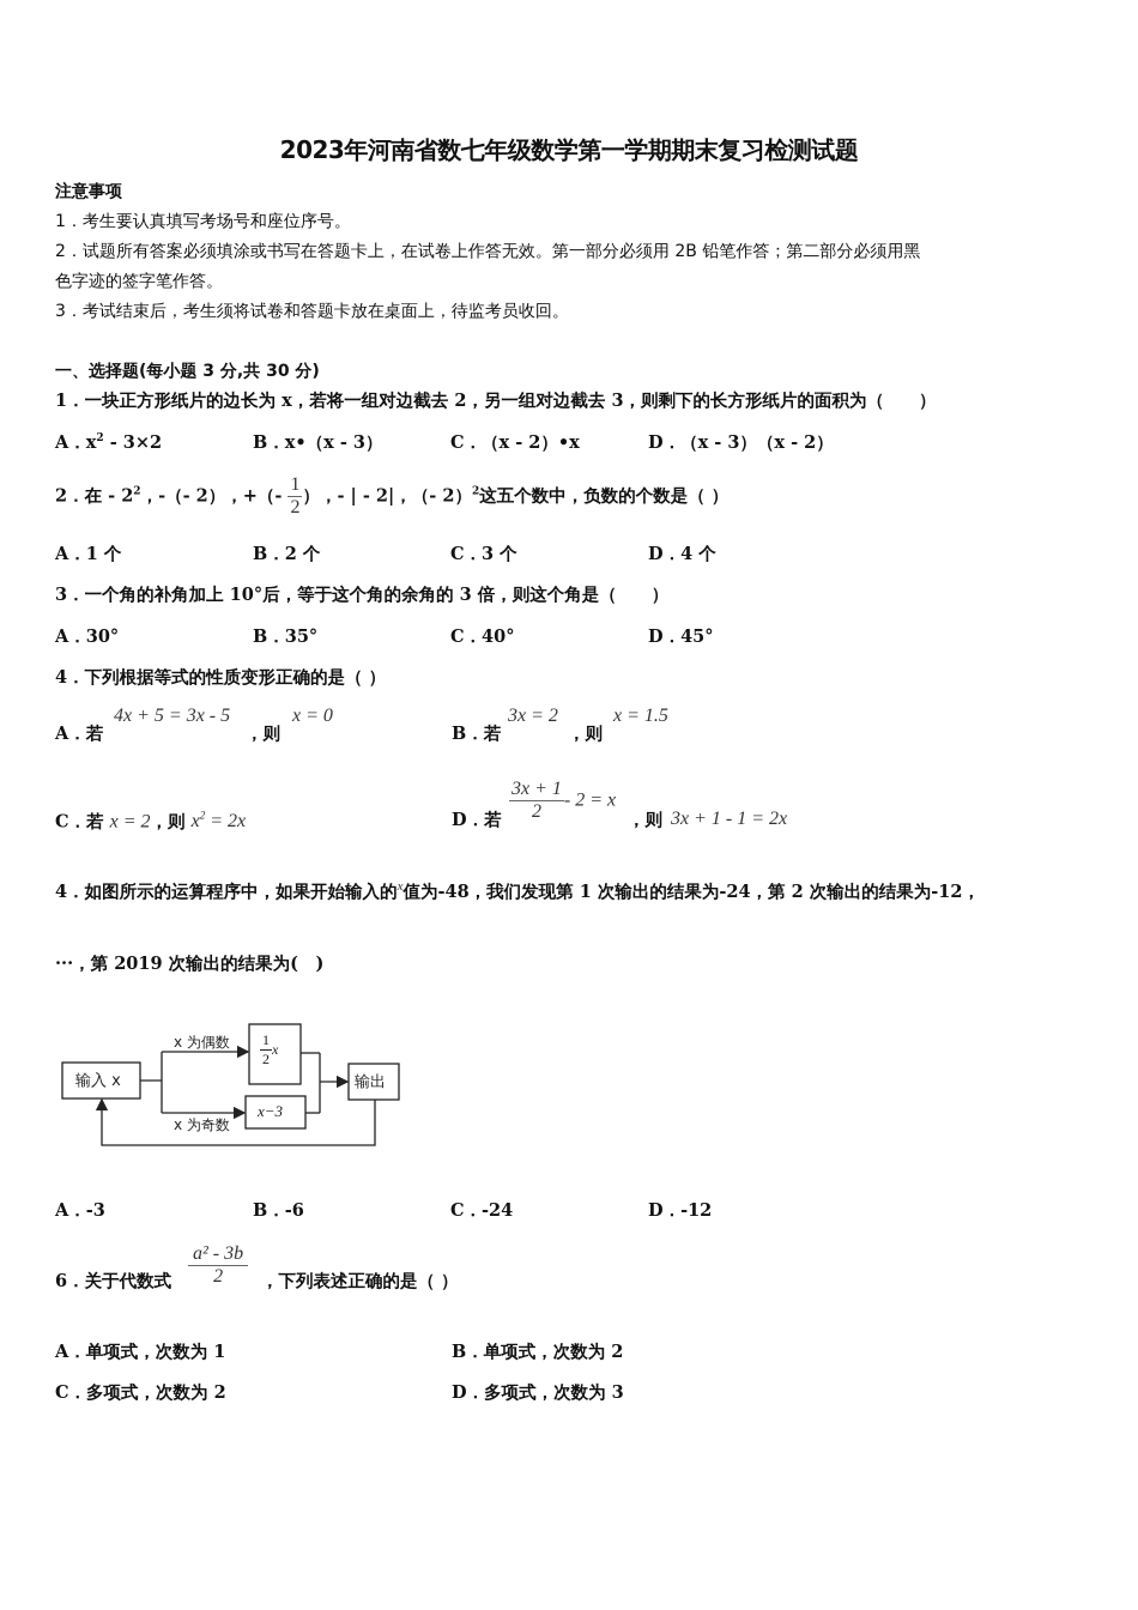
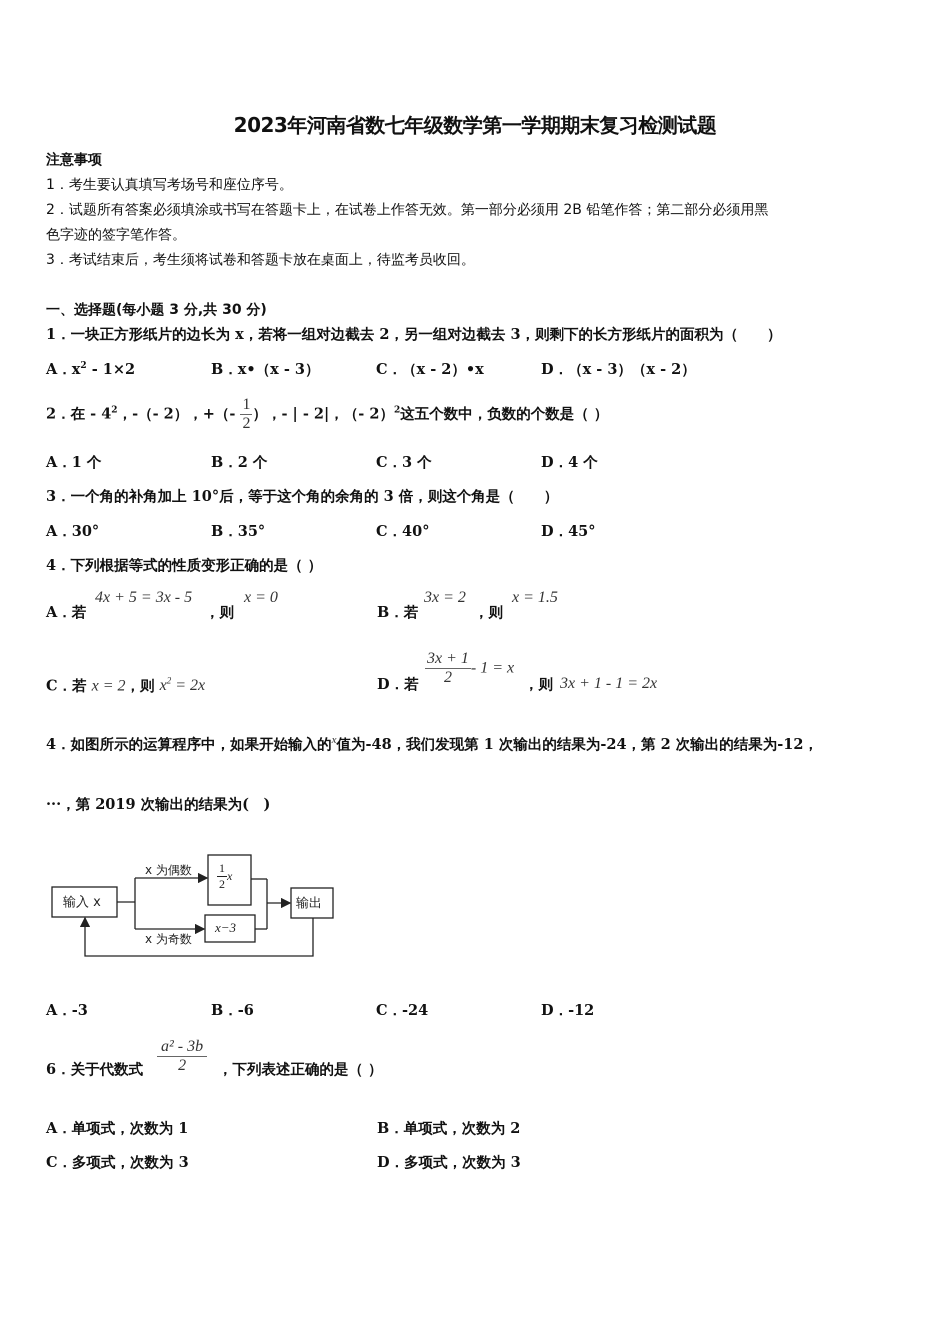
  2023年河南省数七年级数学第一学期期末复习检测试题
  注意事项
  1．考生要认真填写考场号和座位序号。
  2．试题所有答案必须填涂或书写在答题卡上，在试卷上作答无效。第一部分必须用 2B 铅笔作答；第二部分必须用黑
  色字迹的签字笔作答。
  3．考试结束后，考生须将试卷和答题卡放在桌面上，待监考员收回。
  一、选择题(每小题 3 分,共 30 分)
  1．一块正方形纸片的边长为 x，若将一组对边截去 2，另一组对边截去 3，则剩下的长方形纸片的面积为（ ）
- A．x2 - 3×2
+ A．x2 - 1×2
  B．x•（x - 3）
  C．（x - 2）•x
  D．（x - 3）（x - 2）
- 2．在 - 22，-（- 2），+（-
+ 2．在 - 42，-（- 2），+（-
  1
  2
  ），- | - 2|，（- 2）2这五个数中，负数的个数是（ ）
  A．1 个
  B．2 个
  C．3 个
  D．4 个
  3．一个角的补角加上 10°后，等于这个角的余角的 3 倍，则这个角是（ ）
  A．30°
  B．35°
  C．40°
  D．45°
  4．下列根据等式的性质变形正确的是（ ）
  A．若
  4x + 5 = 3x - 5
  ，则
  x = 0
  B．若
  3x = 2
  ，则
  x = 1.5
  C．若 x = 2，则 x2 = 2x
  D．若
  3x + 1
  2
- - 2 = x
+ - 1 = x
  ，则
  3x + 1 - 1 = 2x
  4．如图所示的运算程序中，如果开始输入的x值为-48，我们发现第 1 次输出的结果为-24，第 2 次输出的结果为-12，
  ···，第 2019 次输出的结果为( )
  输入 x
  x 为偶数
  x 为奇数
  1
  2
  x
  x−3
  输出
  A．-3
  B．-6
  C．-24
  D．-12
  6．关于代数式
  a² - 3b
  2
  ，下列表述正确的是（ ）
  A．单项式，次数为 1
  B．单项式，次数为 2
- C．多项式，次数为 2
+ C．多项式，次数为 3
  D．多项式，次数为 3
